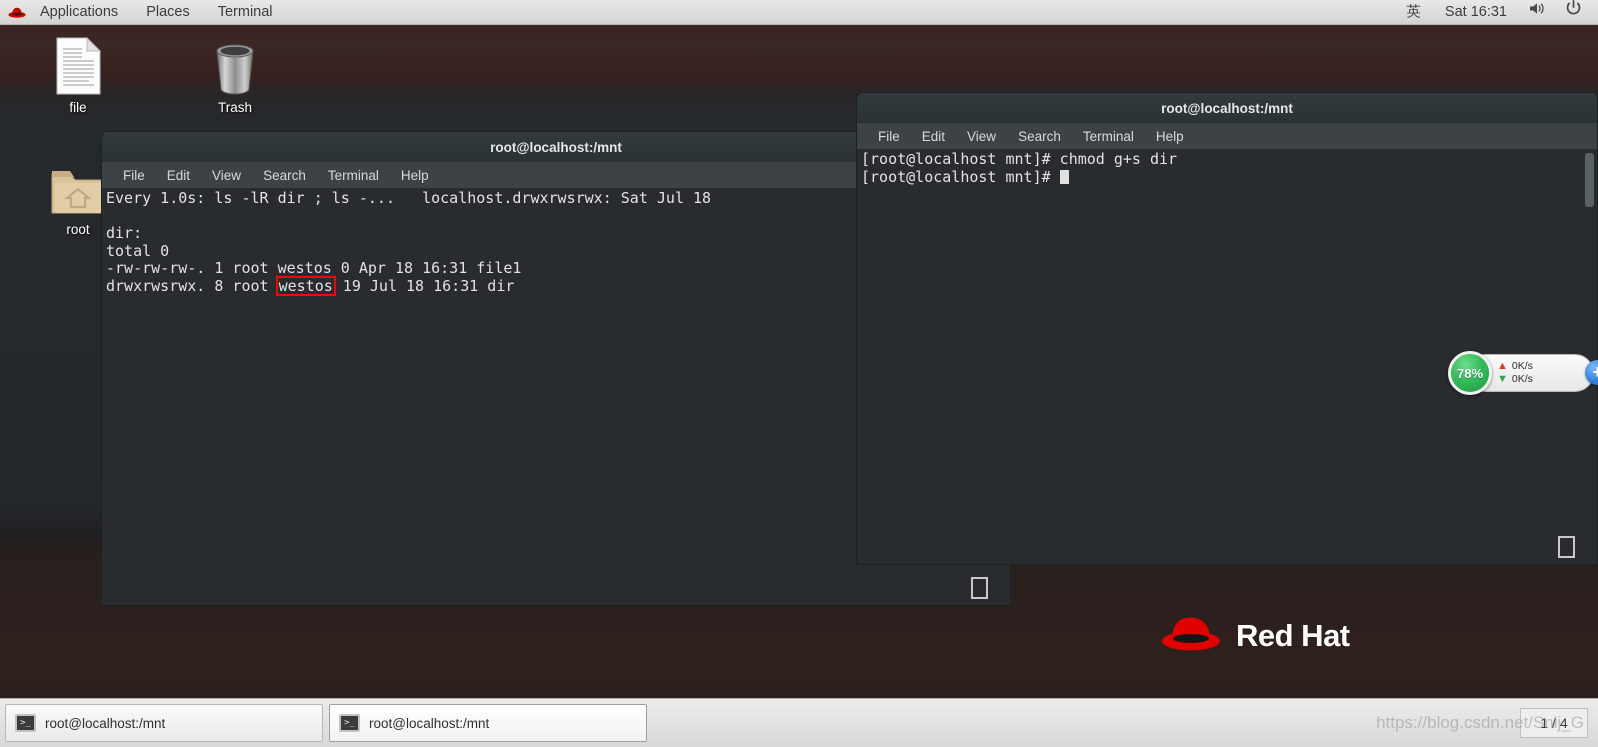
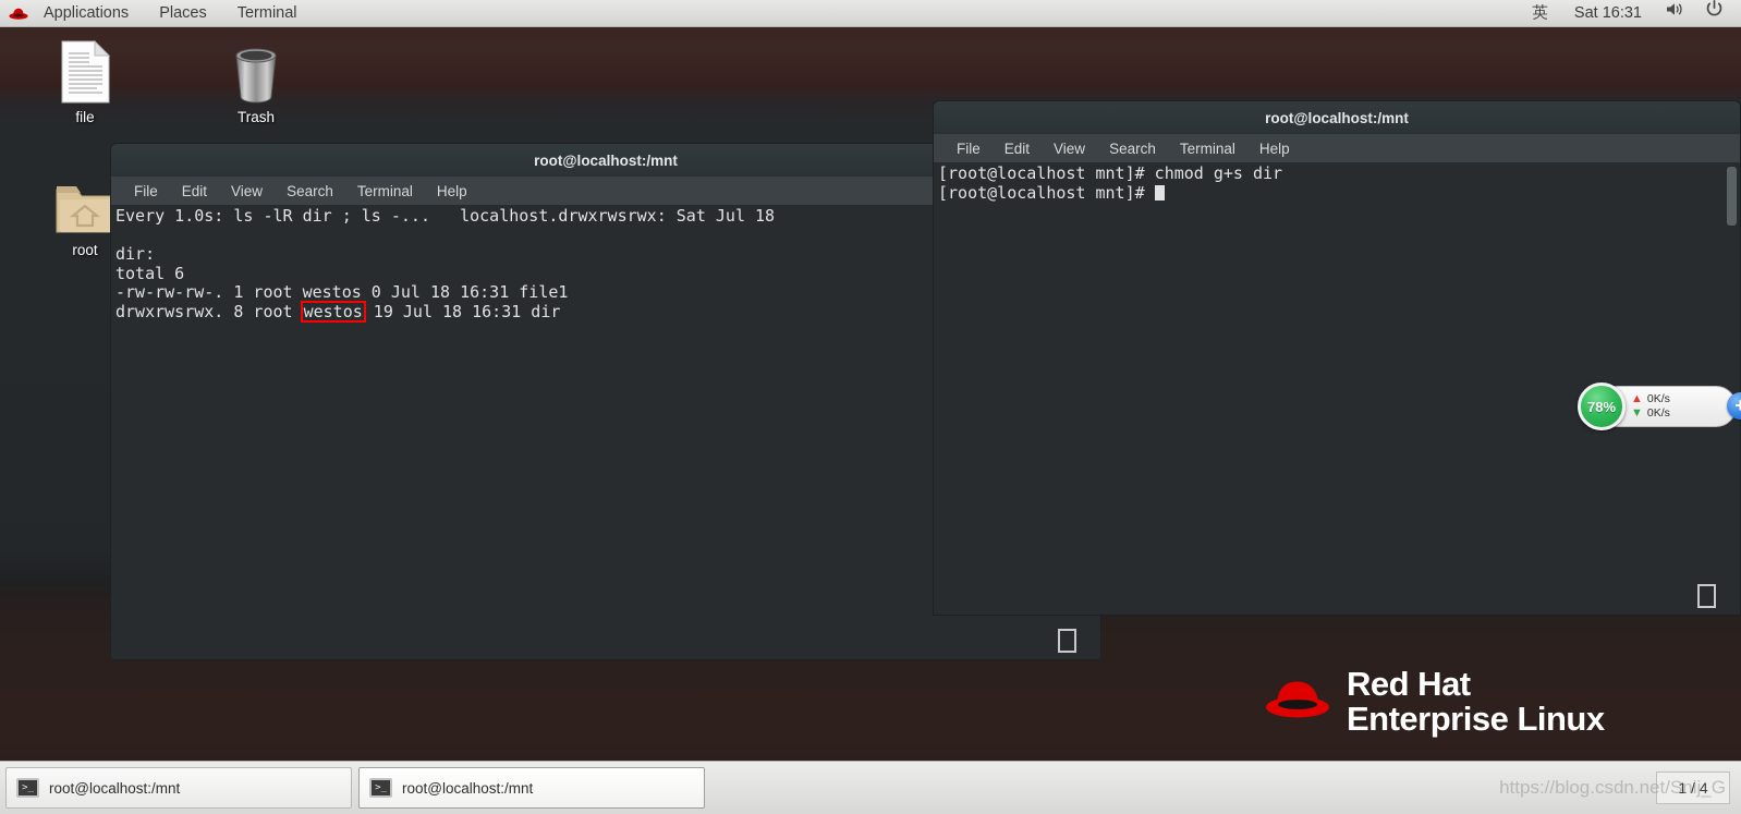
  Applications
  Places
  Terminal
  英
  Sat 16:31
  file
  Trash
  root
  root@localhost:/mnt
  File
  Edit
  View
  Search
  Terminal
  Help
  Every 1.0s: ls -lR dir ; ls -... localhost.drwxrwsrwx: Sat Jul 18
  dir:
- total 0
+ total 6
- -rw-rw-rw-. 1 root westos 0 Apr 18 16:31 file1
+ -rw-rw-rw-. 1 root westos 0 Jul 18 16:31 file1
  drwxrwsrwx. 8 root westos 19 Jul 18 16:31 dir
  root@localhost:/mnt
  File
  Edit
  View
  Search
  Terminal
  Help
  [root@localhost mnt]# chmod g+s dir
  [root@localhost mnt]#
  Red Hat
+ Enterprise Linux
  ▲
  ▼
  0K/s
  0K/s
  78%
  +
  >_
  root@localhost:/mnt
  >_
  root@localhost:/mnt
  1 / 4
  https://blog.csdn.net/Snij_G
